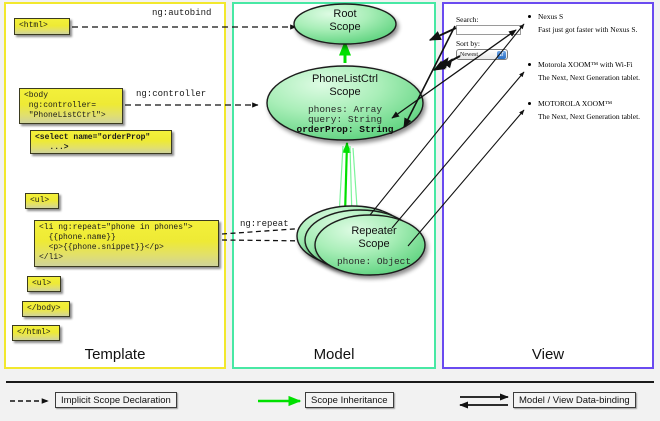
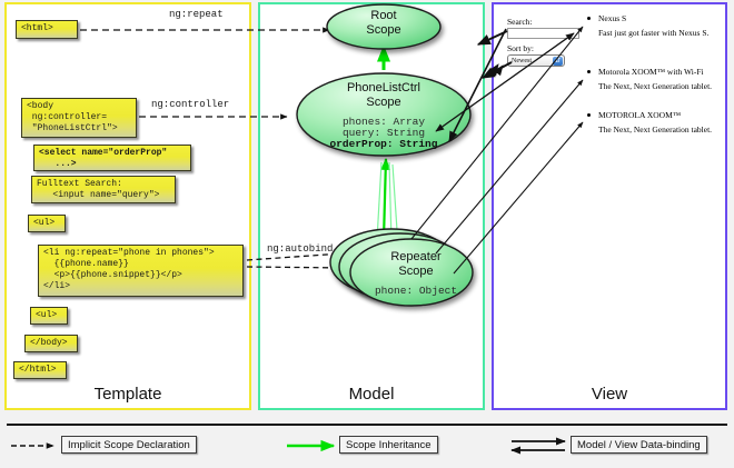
  Template
  Model
  View
  <html>
  <body
  ng:controller=
  "PhoneListCtrl">
  <select name="orderProp"
  ...>
+ Fulltext Search:
+ <input name="query">
  <ul>
  <li ng:repeat="phone in phones">
  {{phone.name}}
  <p>{{phone.snippet}}</p>
  </li>
  <ul>
  </body>
  </html>
  Search:
  Sort by:
  Nexus S
  Fast just got faster with Nexus S.
  Motorola XOOM™ with Wi-Fi
  The Next, Next Generation tablet.
  MOTOROLA XOOM™
  The Next, Next Generation tablet.
- ng:autobind
+ ng:repeat
  ng:controller
- ng:repeat
+ ng:autobind
  Root
  Scope
  PhoneListCtrl
  Scope
  phones: Array
  query: String
  orderProp: String
  Repeater
  Scope
  phone: Object
  Implicit Scope Declaration
  Scope Inheritance
  Model / View Data-binding
